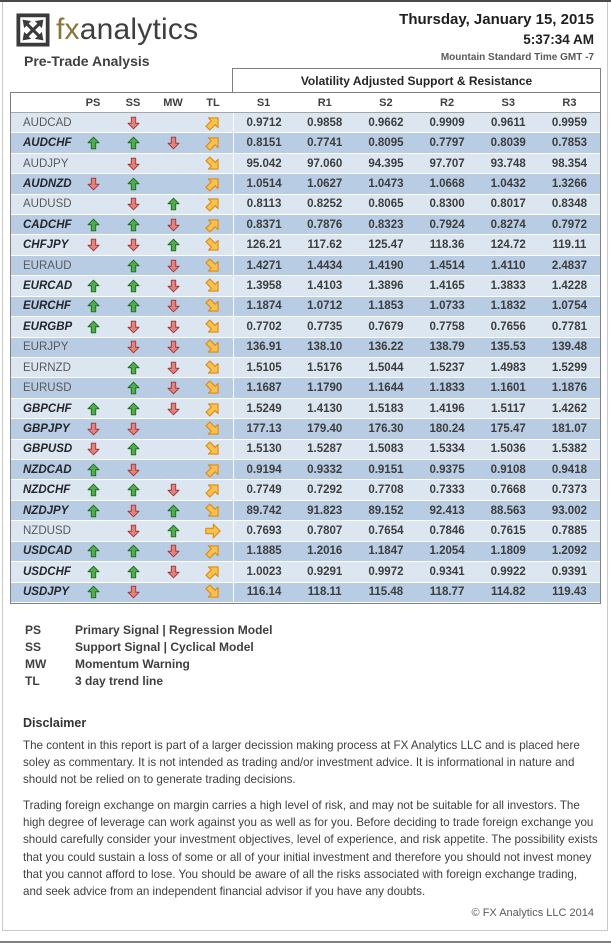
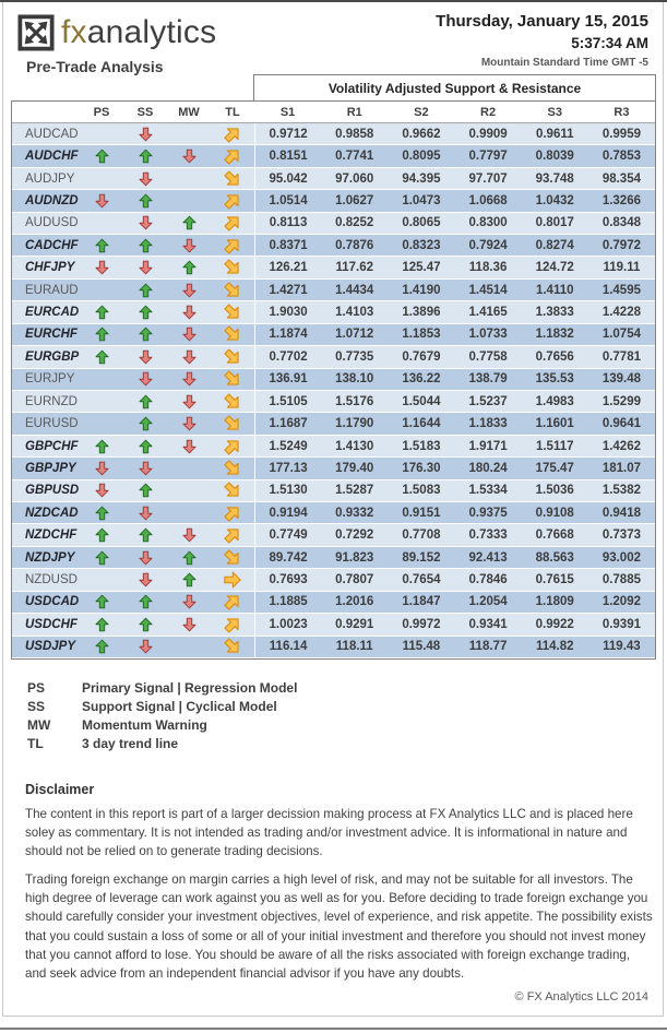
  fxanalytics
  Pre-Trade Analysis
  Thursday, January 15, 2015
  5:37:34 AM
- Mountain Standard Time GMT -7
+ Mountain Standard Time GMT -5
  Volatility Adjusted Support & Resistance
  PS
  SS
  MW
  TL
  S1
  R1
  S2
  R2
  S3
  R3
  AUDCAD
  0.9712
  0.9858
  0.9662
  0.9909
  0.9611
  0.9959
  AUDCHF
  0.8151
  0.7741
  0.8095
  0.7797
  0.8039
  0.7853
  AUDJPY
  95.042
  97.060
  94.395
  97.707
  93.748
  98.354
  AUDNZD
  1.0514
  1.0627
  1.0473
  1.0668
  1.0432
  1.3266
  AUDUSD
  0.8113
  0.8252
  0.8065
  0.8300
  0.8017
  0.8348
  CADCHF
  0.8371
  0.7876
  0.8323
  0.7924
  0.8274
  0.7972
  CHFJPY
  126.21
  117.62
  125.47
  118.36
  124.72
  119.11
  EURAUD
  1.4271
  1.4434
  1.4190
  1.4514
  1.4110
- 2.4837
+ 1.4595
  EURCAD
- 1.3958
+ 1.9030
  1.4103
  1.3896
  1.4165
  1.3833
  1.4228
  EURCHF
  1.1874
  1.0712
  1.1853
  1.0733
  1.1832
  1.0754
  EURGBP
  0.7702
  0.7735
  0.7679
  0.7758
  0.7656
  0.7781
  EURJPY
  136.91
  138.10
  136.22
  138.79
  135.53
  139.48
  EURNZD
  1.5105
  1.5176
  1.5044
  1.5237
  1.4983
  1.5299
  EURUSD
  1.1687
  1.1790
  1.1644
  1.1833
  1.1601
- 1.1876
+ 0.9641
  GBPCHF
  1.5249
  1.4130
  1.5183
- 1.4196
+ 1.9171
  1.5117
  1.4262
  GBPJPY
  177.13
  179.40
  176.30
  180.24
  175.47
  181.07
  GBPUSD
  1.5130
  1.5287
  1.5083
  1.5334
  1.5036
  1.5382
  NZDCAD
  0.9194
  0.9332
  0.9151
  0.9375
  0.9108
  0.9418
  NZDCHF
  0.7749
  0.7292
  0.7708
  0.7333
  0.7668
  0.7373
  NZDJPY
  89.742
  91.823
  89.152
  92.413
  88.563
  93.002
  NZDUSD
  0.7693
  0.7807
  0.7654
  0.7846
  0.7615
  0.7885
  USDCAD
  1.1885
  1.2016
  1.1847
  1.2054
  1.1809
  1.2092
  USDCHF
  1.0023
  0.9291
  0.9972
  0.9341
  0.9922
  0.9391
  USDJPY
  116.14
  118.11
  115.48
  118.77
  114.82
  119.43
  PS
  Primary Signal | Regression Model
  SS
  Support Signal | Cyclical Model
  MW
  Momentum Warning
  TL
  3 day trend line
  Disclaimer
  The content in this report is part of a larger decission making process at FX Analytics LLC and is placed here soley as commentary. It is not intended as trading and/or investment advice. It is informational in nature and should not be relied on to generate trading decisions.
  Trading foreign exchange on margin carries a high level of risk, and may not be suitable for all investors. The high degree of leverage can work against you as well as for you. Before deciding to trade foreign exchange you should carefully consider your investment objectives, level of experience, and risk appetite. The possibility exists that you could sustain a loss of some or all of your initial investment and therefore you should not invest money that you cannot afford to lose. You should be aware of all the risks associated with foreign exchange trading, and seek advice from an independent financial advisor if you have any doubts.
  © FX Analytics LLC 2014
